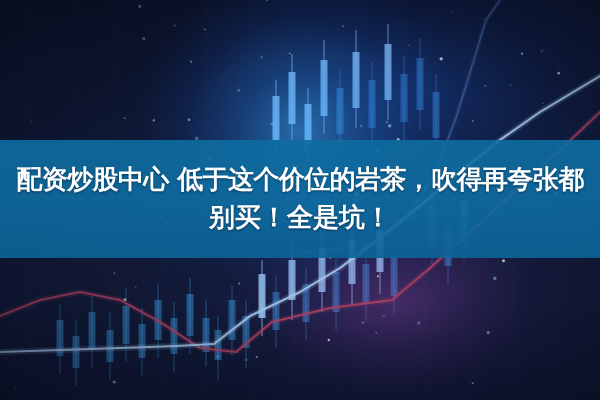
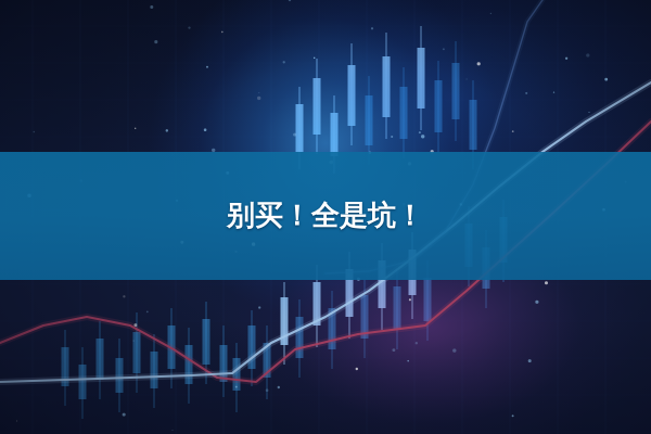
- 配资炒股中心 低于这个价位的岩茶，吹得再夸张都
  别买！全是坑！
